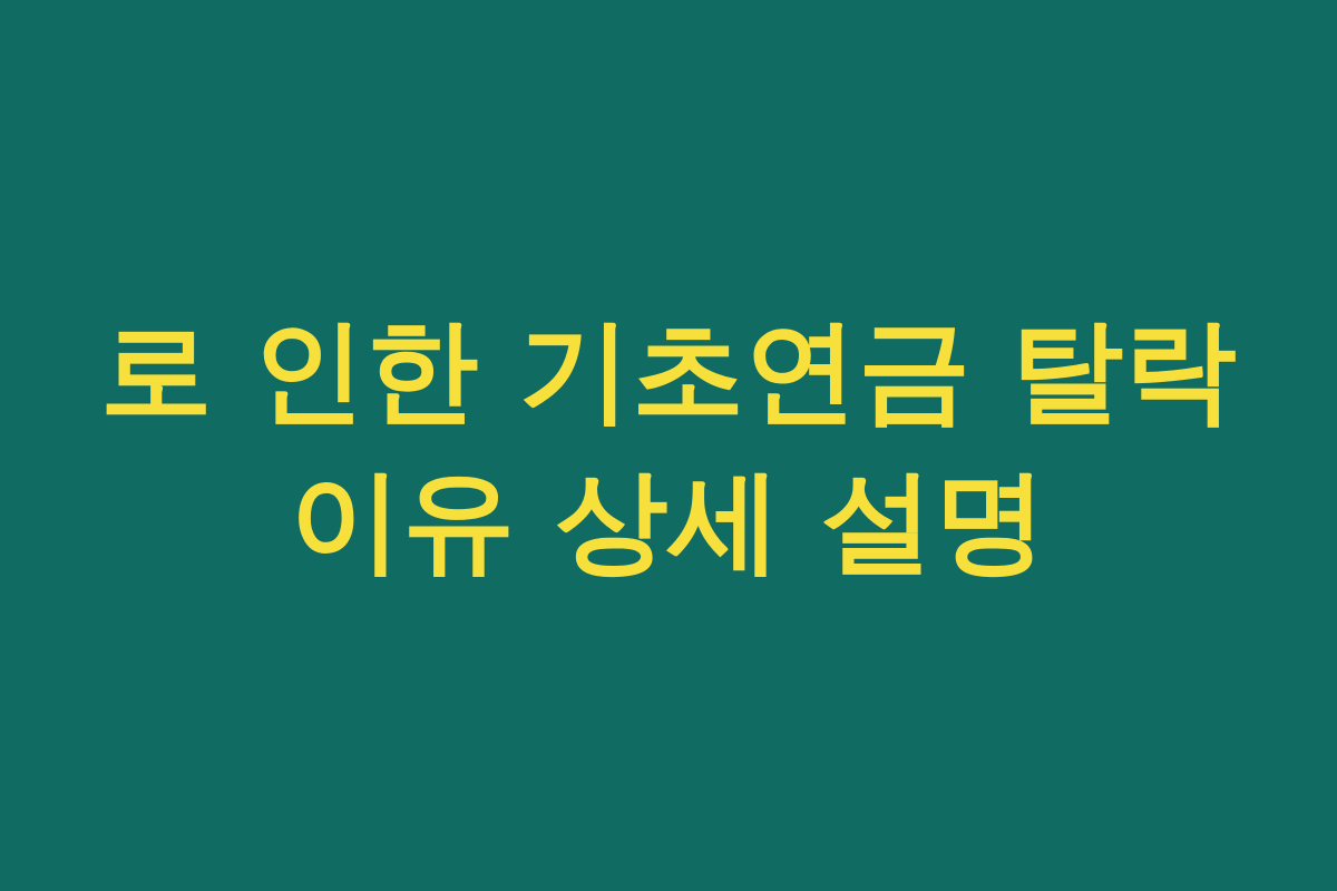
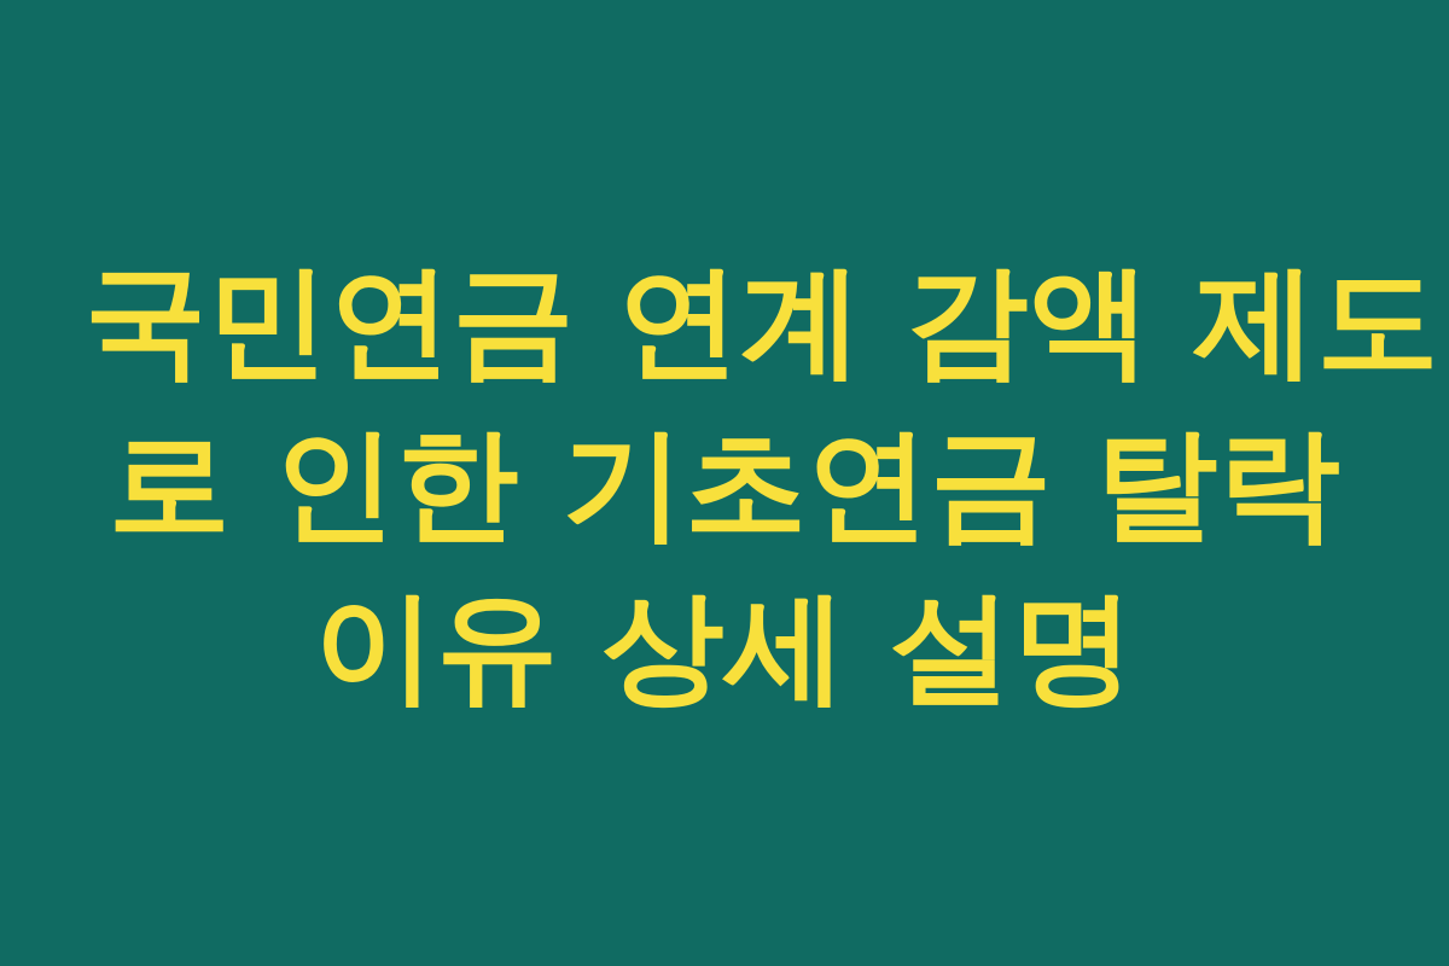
+ 국민연금 연계 감액 제도
  로 인한 기초연금 탈락
  이유 상세 설명
